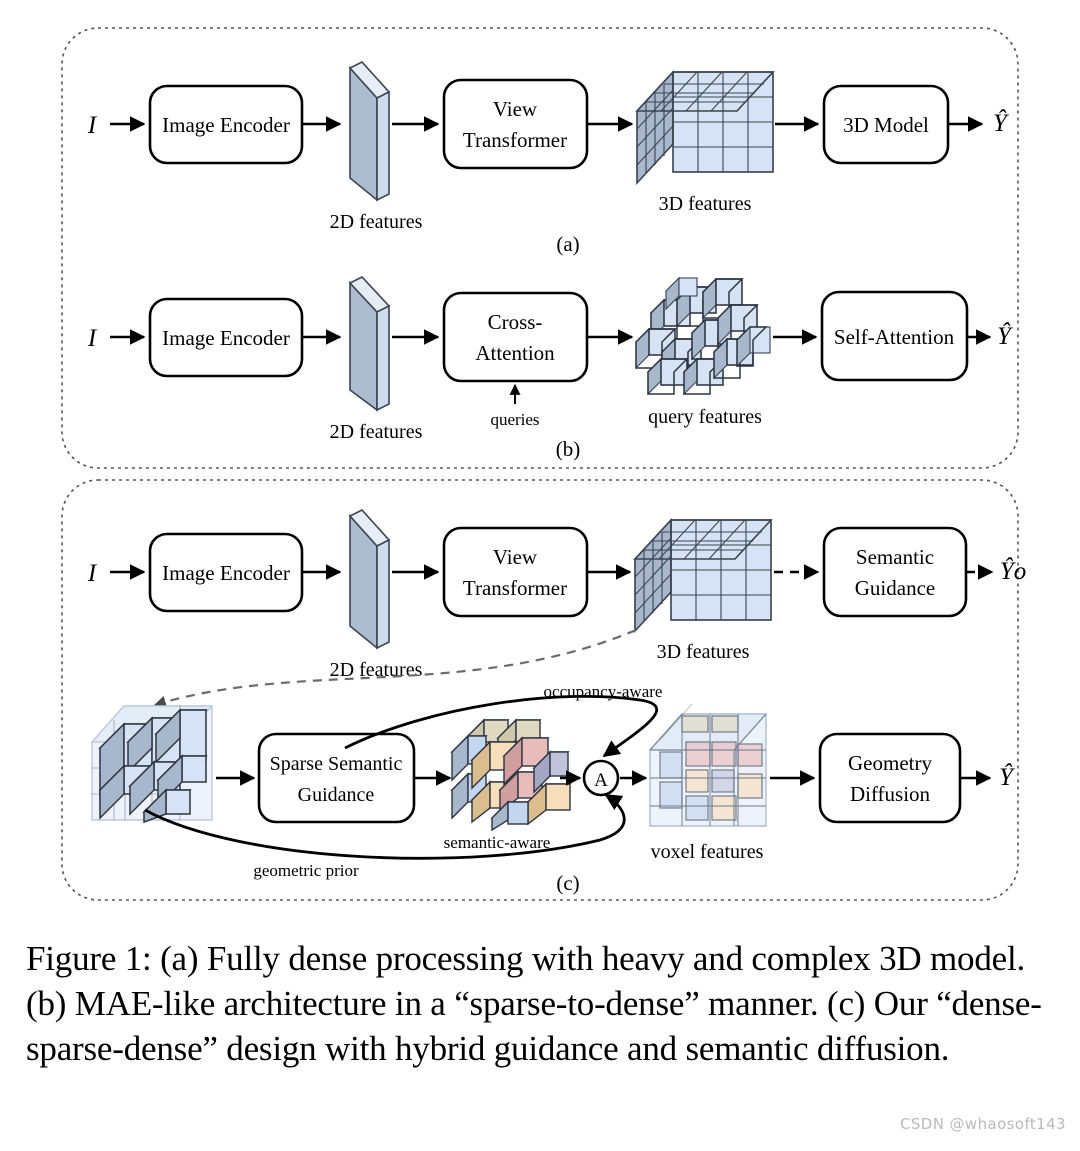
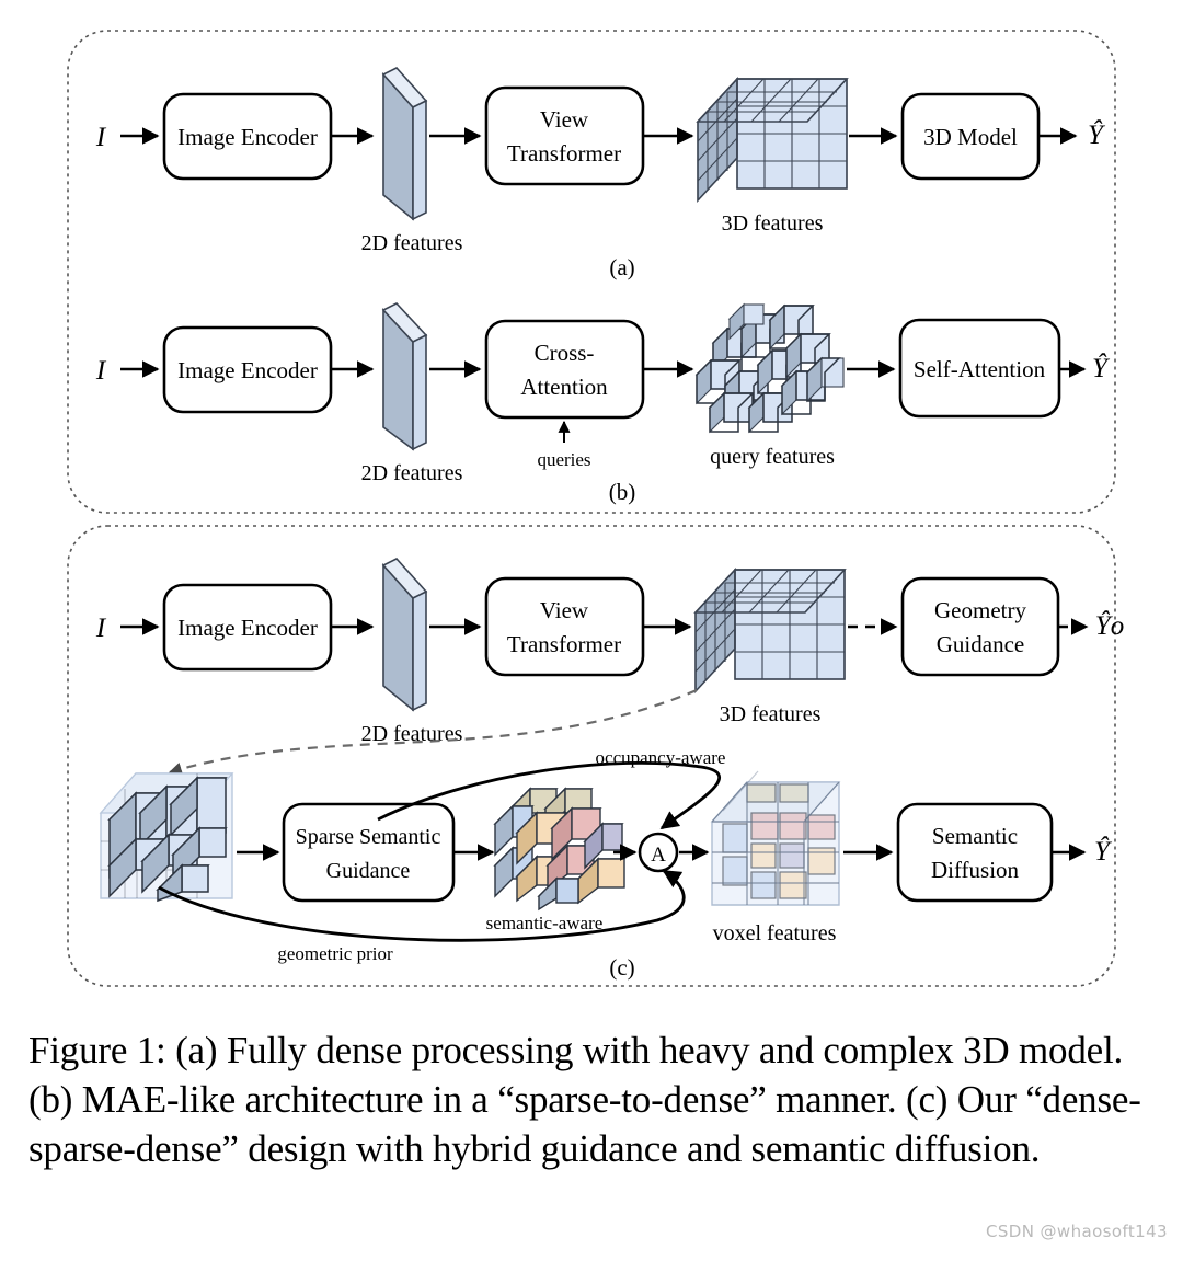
  I
  Image Encoder
  2D features
  View
  Transformer
  3D features
  3D Model
  Ŷ
  (a)
  I
  Image Encoder
  2D features
  Cross-
  Attention
  queries
  query features
  Self-Attention
  Ŷ
  (b)
  I
  Image Encoder
  2D features
  View
  Transformer
  3D features
- Semantic
+ Geometry
  Guidance
  Ŷo
  Sparse Semantic
  Guidance
  semantic-aware
  A
  occupancy-aware
  geometric prior
  voxel features
- Geometry
+ Semantic
  Diffusion
  Ŷ
  (c)
  Figure 1: (a) Fully dense processing with heavy and complex 3D model. (b) MAE-like architecture in a “sparse-to-dense” manner. (c) Our “dense-sparse-dense” design with hybrid guidance and semantic diffusion.
  CSDN @whaosoft143
